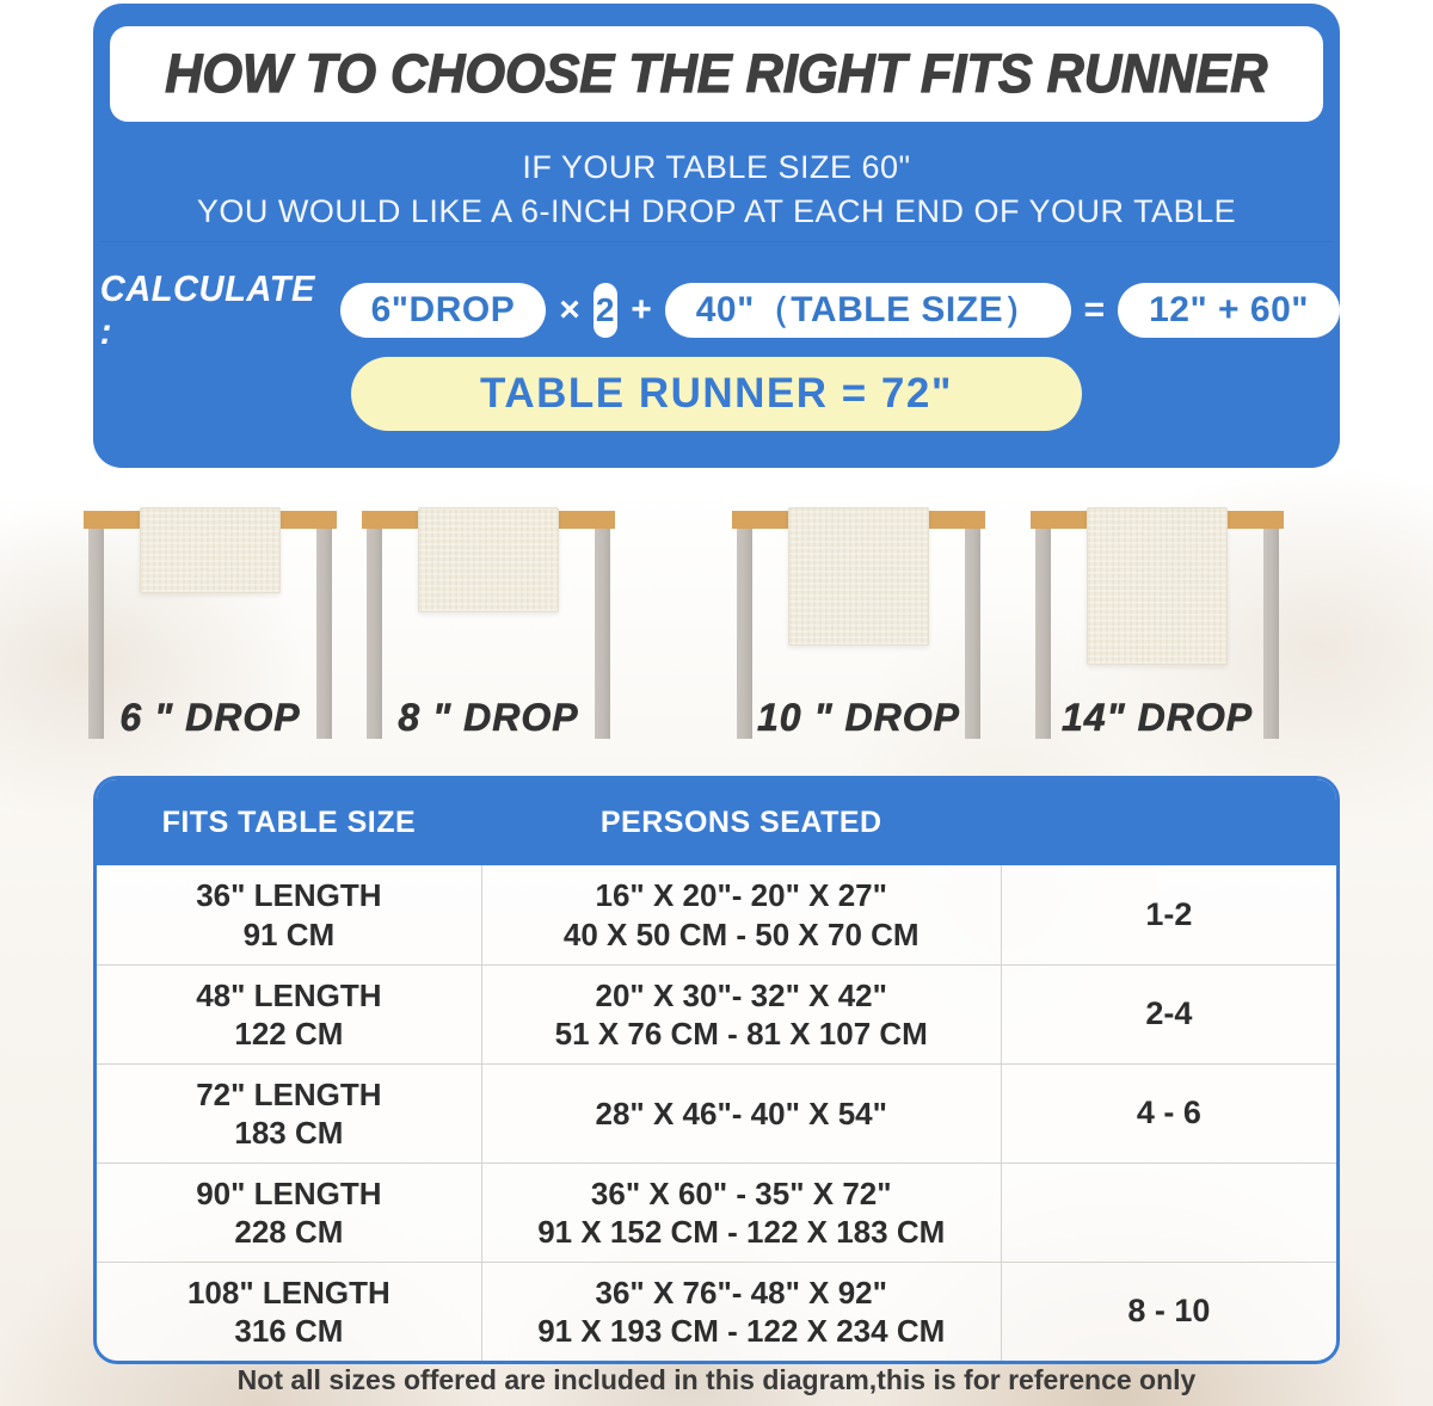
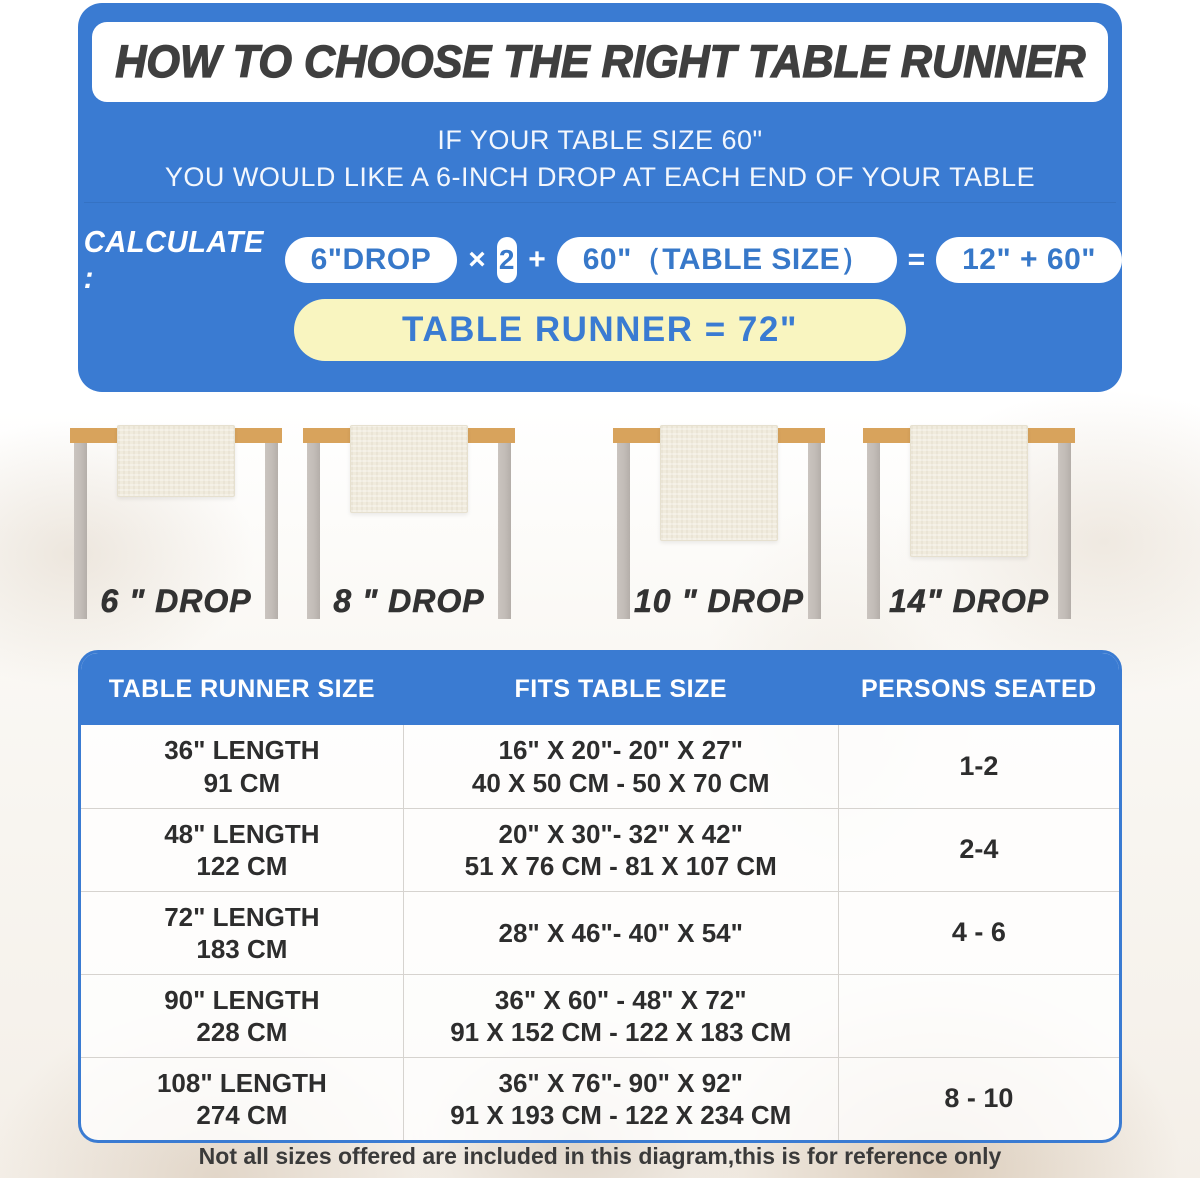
- HOW TO CHOOSE THE RIGHT FITS RUNNER
+ HOW TO CHOOSE THE RIGHT TABLE RUNNER
  IF YOUR TABLE SIZE 60"
  YOU WOULD LIKE A 6-INCH DROP AT EACH END OF YOUR TABLE
  CALCULATE :
  6"DROP
  ×
  2
  +
- 40"（TABLE SIZE）
+ 60"（TABLE SIZE）
  =
  12" + 60"
  TABLE RUNNER = 72"
  6 " DROP
  8 " DROP
  10 " DROP
  14" DROP
+ TABLE RUNNER SIZE
  FITS TABLE SIZE
  PERSONS SEATED
  36" LENGTH
  91 CM
  16" X 20"- 20" X 27"
  40 X 50 CM - 50 X 70 CM
  1-2
  48" LENGTH
  122 CM
  20" X 30"- 32" X 42"
  51 X 76 CM - 81 X 107 CM
  2-4
  72" LENGTH
  183 CM
  28" X 46"- 40" X 54"
  4 - 6
  90" LENGTH
  228 CM
- 36" X 60" - 35" X 72"
+ 36" X 60" - 48" X 72"
  91 X 152 CM - 122 X 183 CM
  108" LENGTH
- 316 CM
+ 274 CM
- 36" X 76"- 48" X 92"
+ 36" X 76"- 90" X 92"
  91 X 193 CM - 122 X 234 CM
  8 - 10
  Not all sizes offered are included in this diagram,this is for reference only
